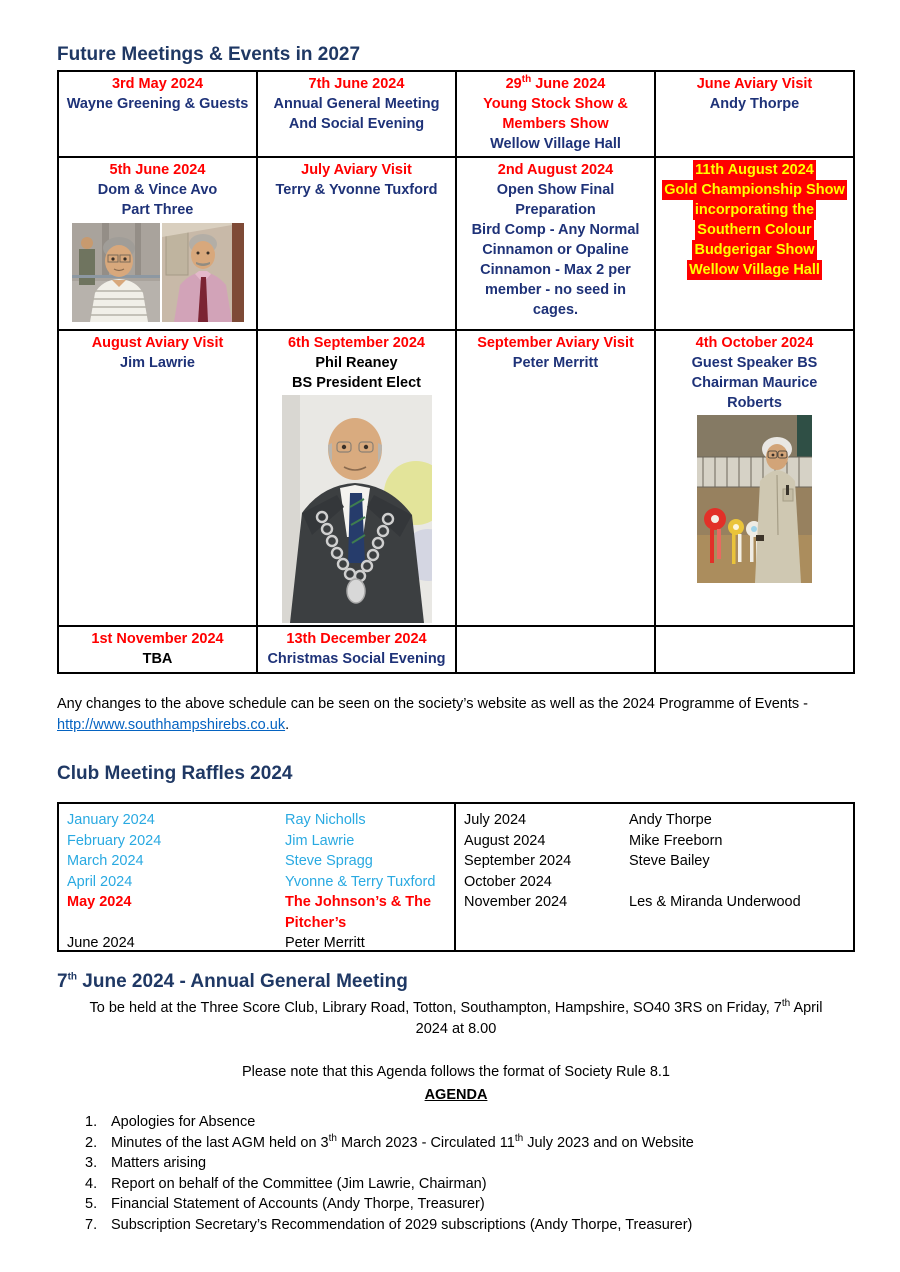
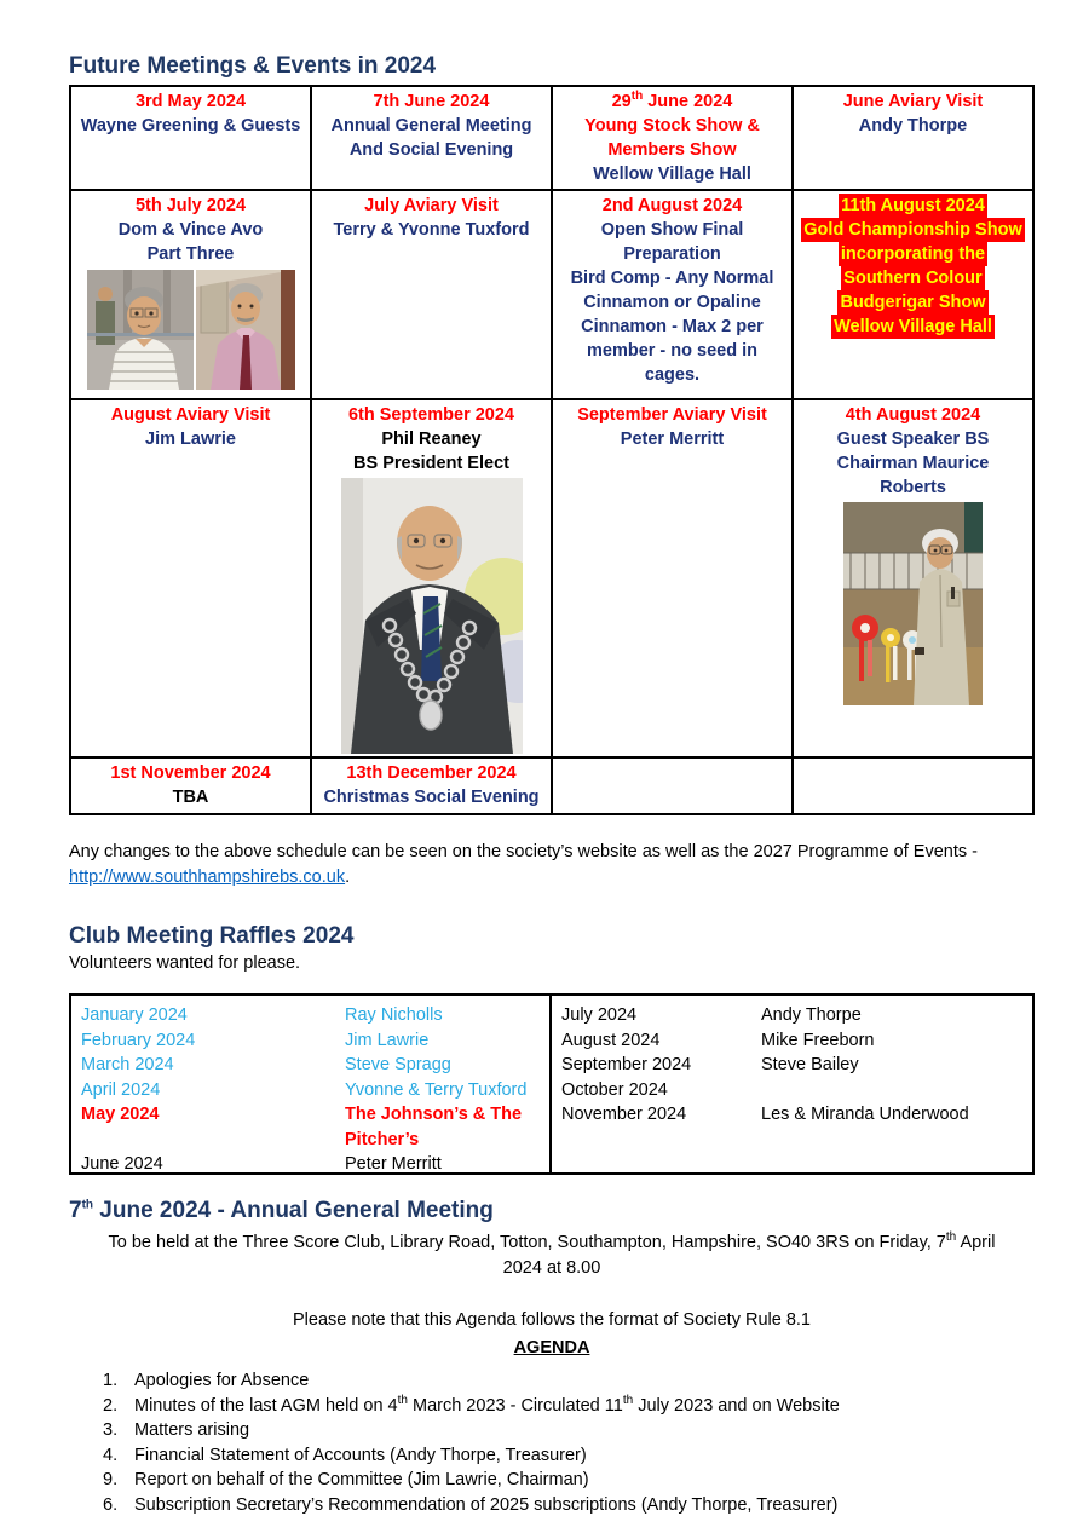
- Future Meetings & Events in 2027
+ Future Meetings & Events in 2024
  3rd May 2024 Wayne Greening & Guests	7th June 2024 Annual General Meeting And Social Evening	29th June 2024 Young Stock Show & Members Show Wellow Village Hall	June Aviary Visit Andy Thorpe
- 5th June 2024 Dom & Vince Avo Part Three	July Aviary Visit Terry & Yvonne Tuxford	2nd August 2024 Open Show Final Preparation Bird Comp - Any Normal Cinnamon or Opaline Cinnamon - Max 2 per member - no seed in cages.	11th August 2024 Gold Championship Show incorporating the Southern Colour Budgerigar Show Wellow Village Hall
+ 5th July 2024 Dom & Vince Avo Part Three	July Aviary Visit Terry & Yvonne Tuxford	2nd August 2024 Open Show Final Preparation Bird Comp - Any Normal Cinnamon or Opaline Cinnamon - Max 2 per member - no seed in cages.	11th August 2024 Gold Championship Show incorporating the Southern Colour Budgerigar Show Wellow Village Hall
- August Aviary Visit Jim Lawrie	6th September 2024 Phil Reaney BS President Elect	September Aviary Visit Peter Merritt	4th October 2024 Guest Speaker BS Chairman Maurice Roberts
+ August Aviary Visit Jim Lawrie	6th September 2024 Phil Reaney BS President Elect	September Aviary Visit Peter Merritt	4th August 2024 Guest Speaker BS Chairman Maurice Roberts
  1st November 2024 TBA	13th December 2024 Christmas Social Evening
- Any changes to the above schedule can be seen on the society’s website as well as the 2024 Programme of Events - http://www.southhampshirebs.co.uk.
+ Any changes to the above schedule can be seen on the society’s website as well as the 2027 Programme of Events - http://www.southhampshirebs.co.uk.
  Club Meeting Raffles 2024
+ Volunteers wanted for please.
  January 2024
  Ray Nicholls
  February 2024
  Jim Lawrie
  March 2024
  Steve Spragg
  April 2024
  Yvonne & Terry Tuxford
  May 2024
  The Johnson’s & The Pitcher’s
  June 2024
  Peter Merritt
  July 2024
  Andy Thorpe
  August 2024
  Mike Freeborn
  September 2024
  Steve Bailey
  October 2024
  November 2024
  Les & Miranda Underwood
  7th June 2024 - Annual General Meeting
  To be held at the Three Score Club, Library Road, Totton, Southampton, Hampshire, SO40 3RS on Friday, 7th April 2024 at 8.00
  Please note that this Agenda follows the format of Society Rule 8.1
  AGENDA
  1.
  Apologies for Absence
  2.
- Minutes of the last AGM held on 3th March 2023 - Circulated 11th July 2023 and on Website
+ Minutes of the last AGM held on 4th March 2023 - Circulated 11th July 2023 and on Website
  3.
  Matters arising
  4.
- Report on behalf of the Committee (Jim Lawrie, Chairman)
+ Financial Statement of Accounts (Andy Thorpe, Treasurer)
- 5.
+ 9.
- Financial Statement of Accounts (Andy Thorpe, Treasurer)
+ Report on behalf of the Committee (Jim Lawrie, Chairman)
- 7.
+ 6.
- Subscription Secretary’s Recommendation of 2029 subscriptions (Andy Thorpe, Treasurer)
+ Subscription Secretary’s Recommendation of 2025 subscriptions (Andy Thorpe, Treasurer)
